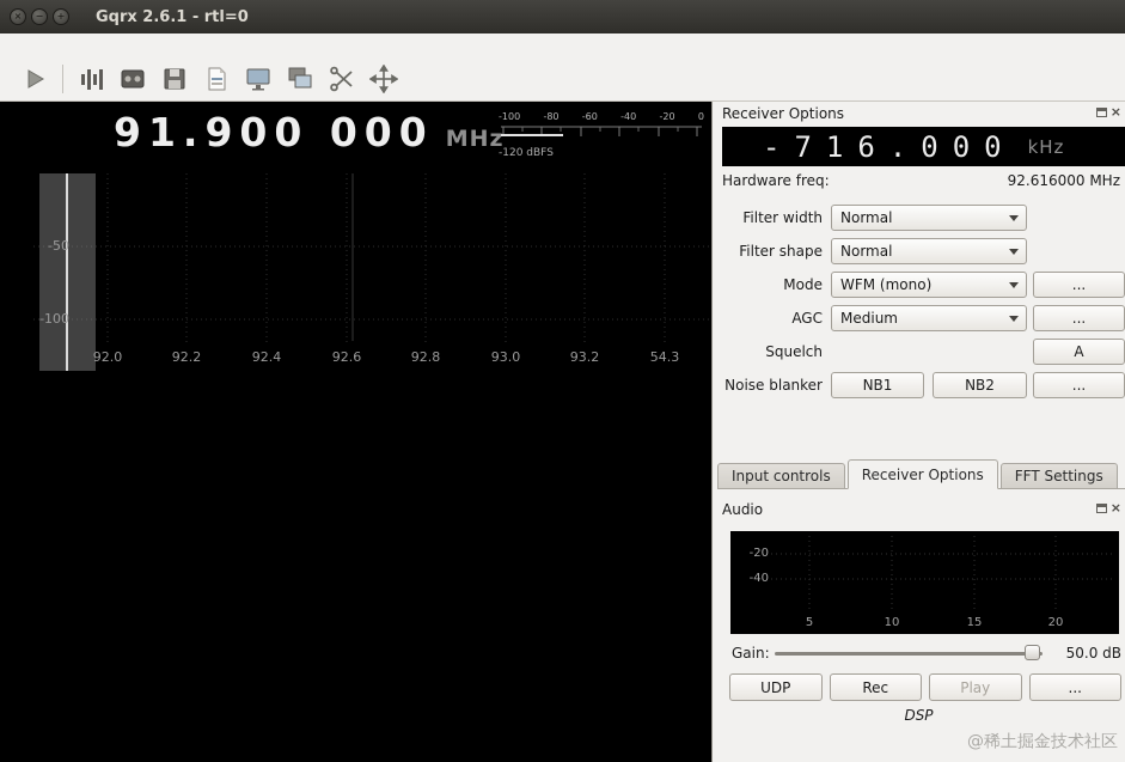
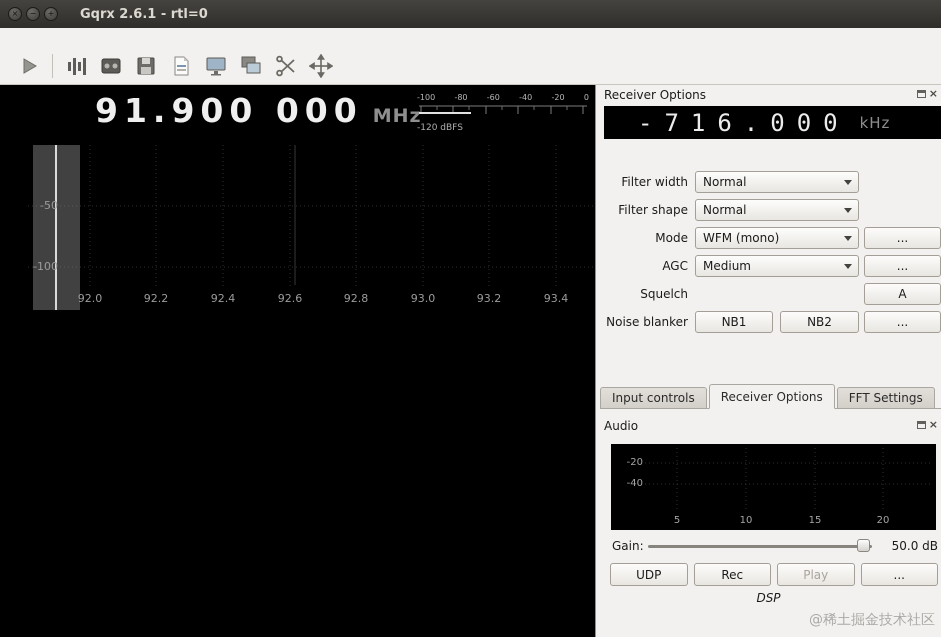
  ×
  −
  +
  Gqrx 2.6.1 - rtl=0
  91.900 000
  MHz
  -100
  -80
  -60
  -40
  -20
  0
  -120 dBFS
  -50
  -100
  92.0
  92.2
  92.4
  92.6
  92.8
  93.0
  93.2
- 54.3
+ 93.4
  Receiver Options
  ×
  -716.000
  kHz
- Hardware freq:
- 92.616000 MHz
  Filter width
  Normal
  Filter shape
  Normal
  Mode
  WFM (mono)
  ...
  AGC
  Medium
  ...
  Squelch
  A
  Noise blanker
  NB1
  NB2
  ...
  Input controls
  Receiver Options
  FFT Settings
  Audio
  ×
  -20
  -40
  5
  10
  15
  20
  Gain:
  50.0 dB
  UDP
  Rec
  Play
  ...
  DSP
  @稀土掘金技术社区
